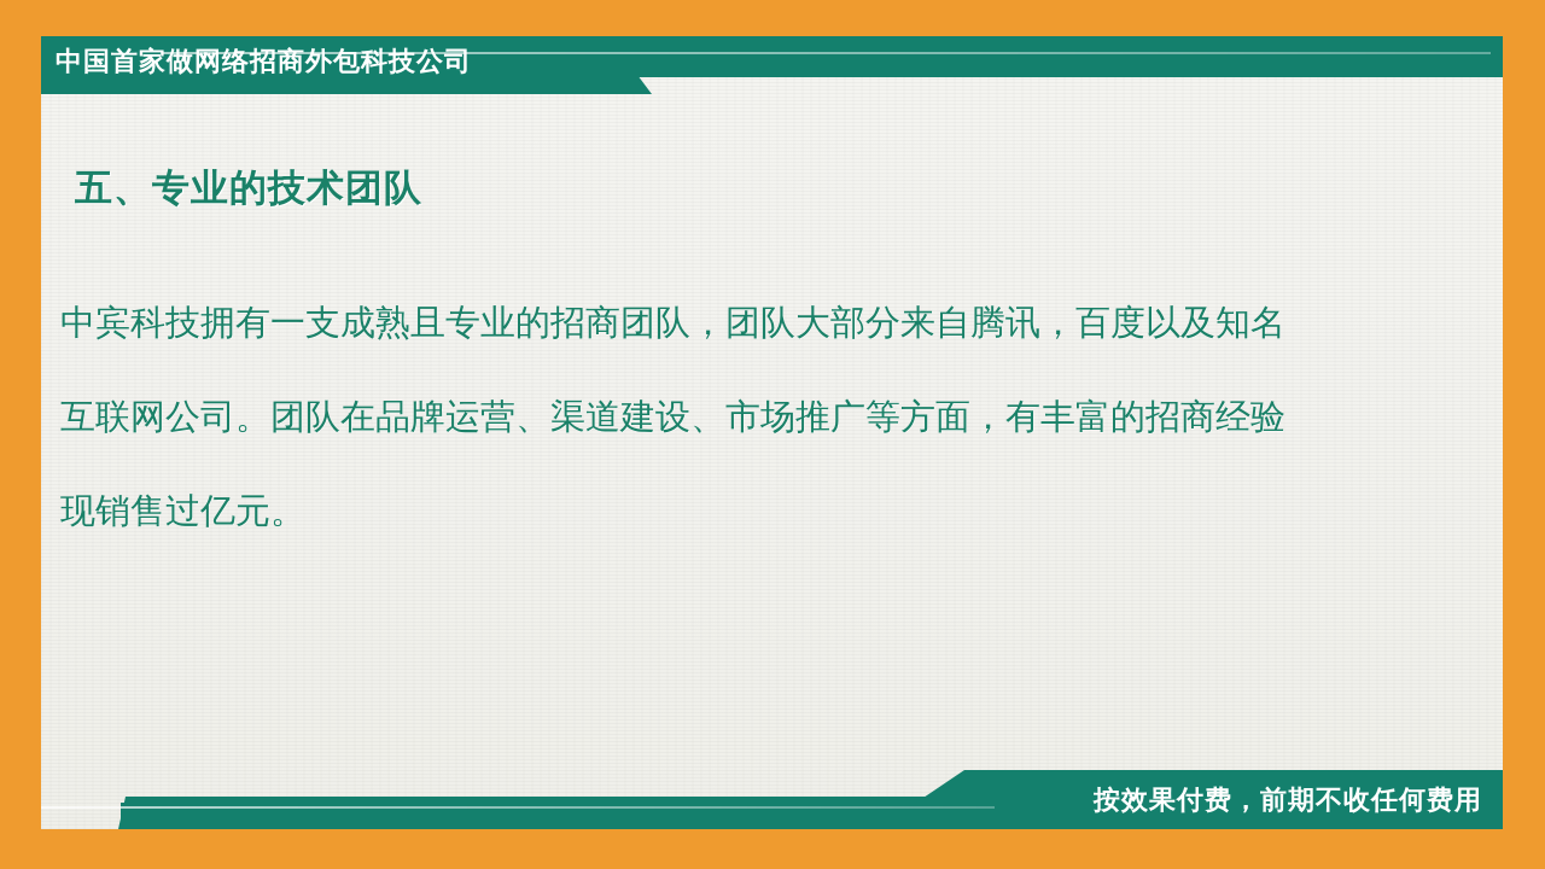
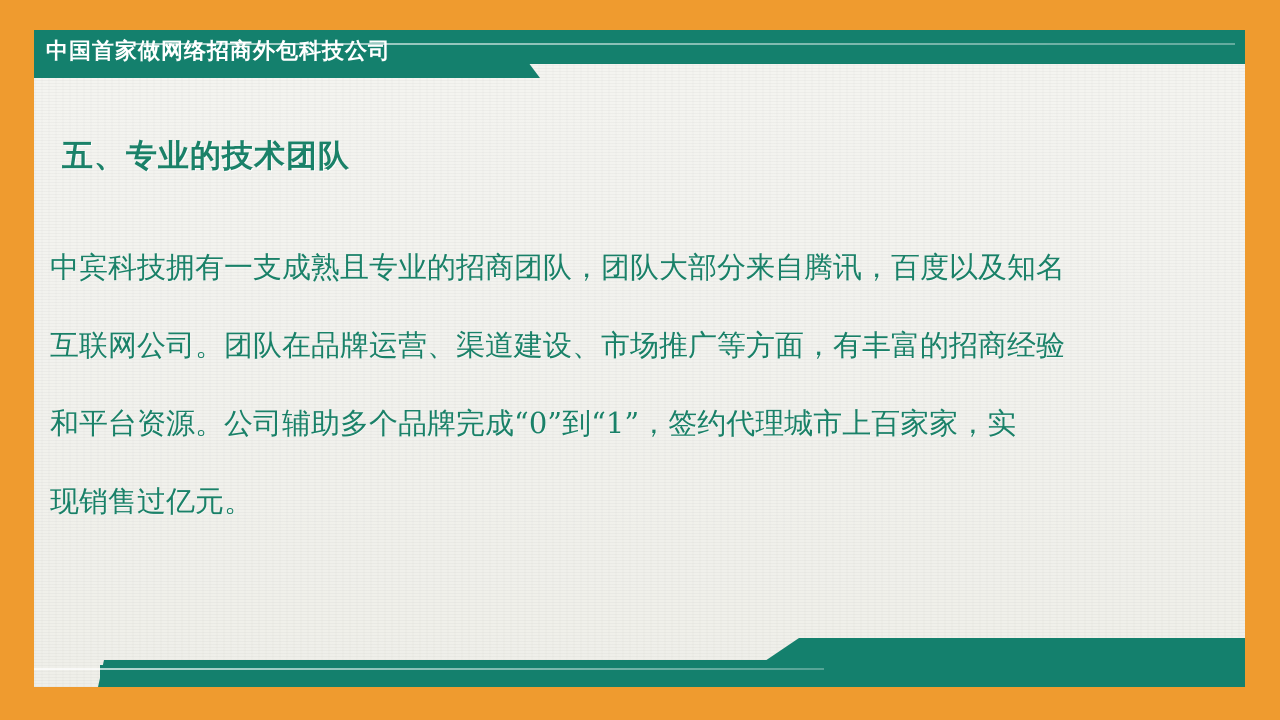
  中国首家做网络招商外包科技公司
  五、专业的技术团队
  中宾科技拥有一支成熟且专业的招商团队，团队大部分来自腾讯，百度以及知名
  互联网公司。团队在品牌运营、渠道建设、市场推广等方面，有丰富的招商经验
+ 和平台资源。公司辅助多个品牌完成“0”到“1”，签约代理城市上百家家，实
  现销售过亿元。
- 按效果付费，前期不收任何费用
